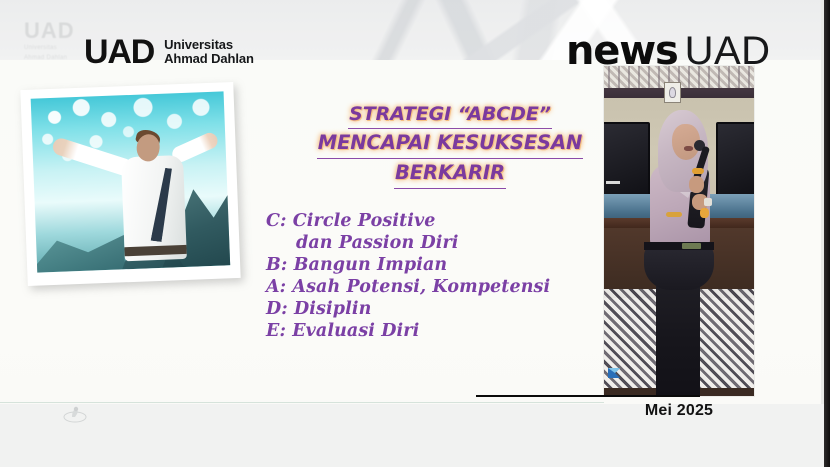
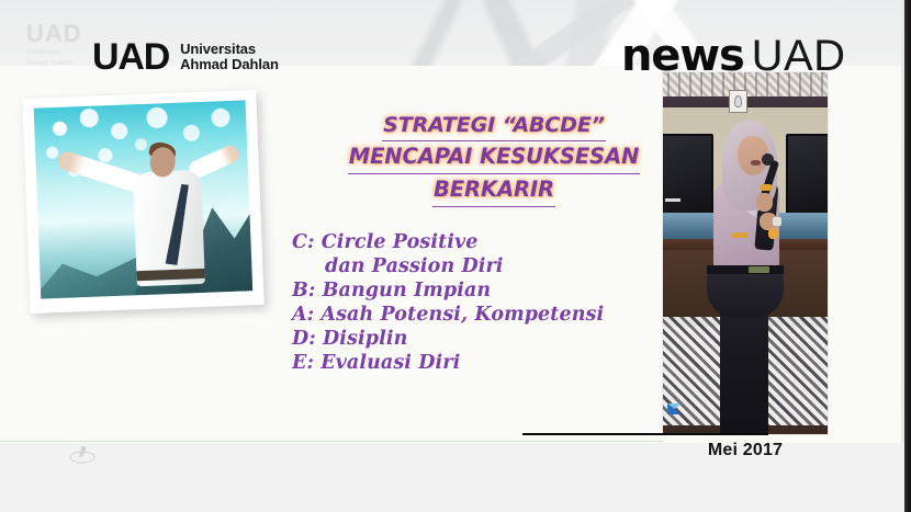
  UAD
  Universitas
  Ahmad Dahlan
  news
  UAD
  STRATEGI “ABCDE”
  MENCAPAI KESUKSESAN
  BERKARIR
  C: Circle Positive
  dan Passion Diri
  B: Bangun Impian
  A: Asah Potensi, Kompetensi
  D: Disiplin
  E: Evaluasi Diri
- Mei 2025
+ Mei 2017
